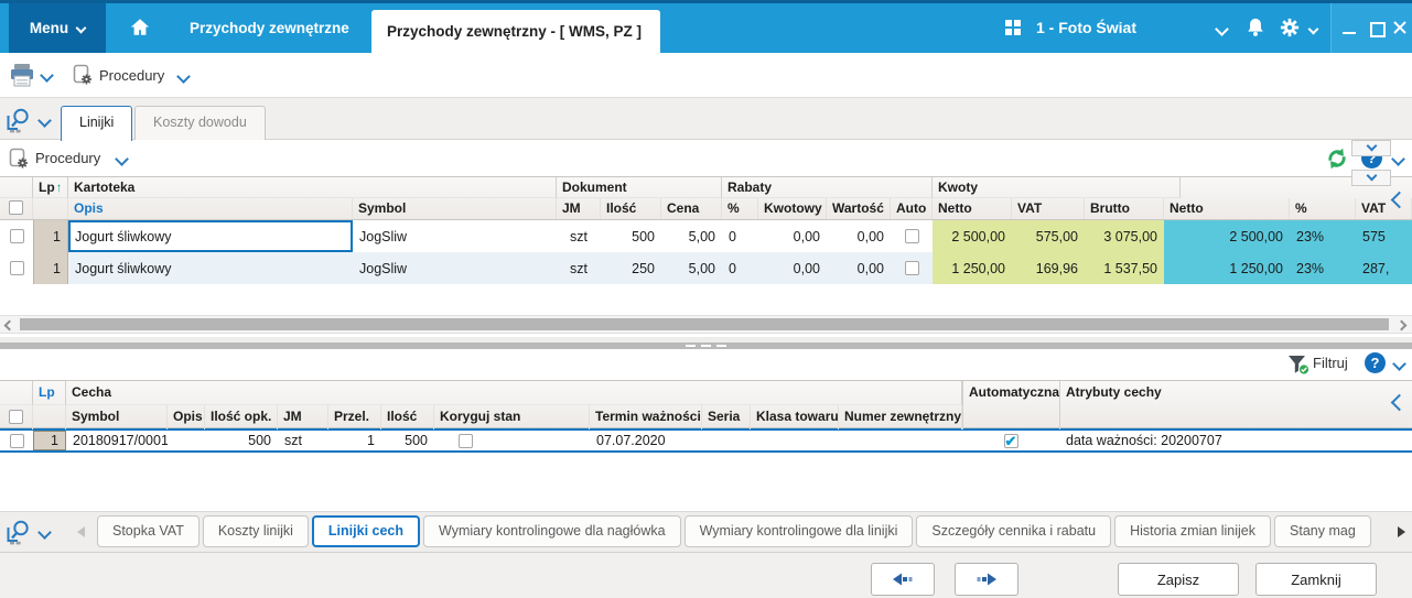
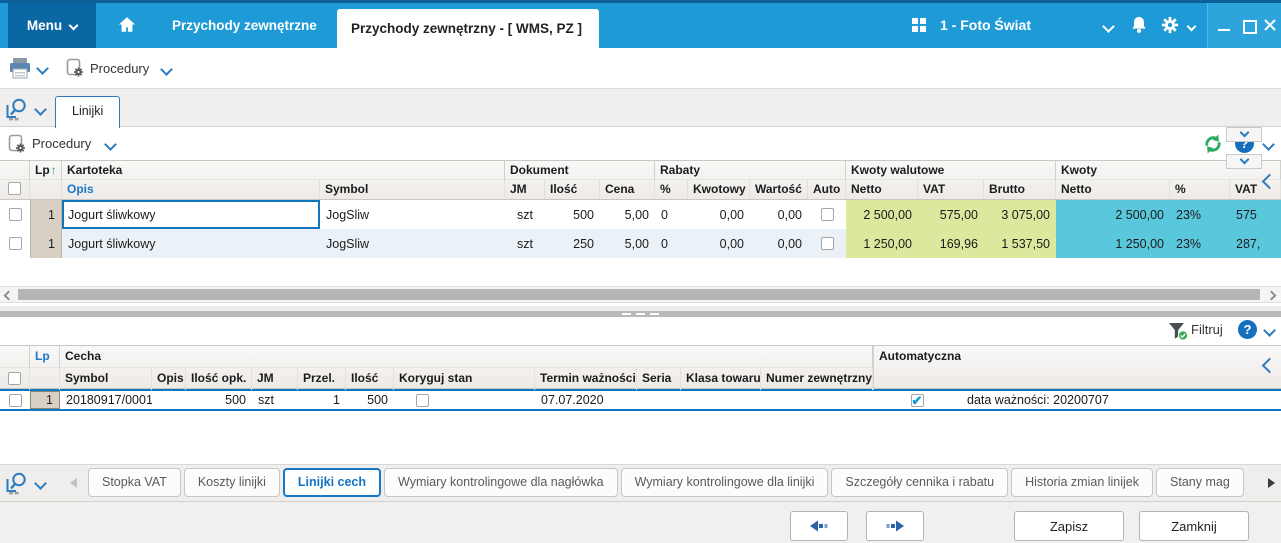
  Menu
  Przychody zewnętrzne
  Przychody zewnętrzny - [ WMS, PZ ]
  1 - Foto Świat
  Procedury
  Linijki
- Koszty dowodu
  Procedury
  ?
  Lp↑
  Kartoteka
  Dokument
  Rabaty
+ Kwoty walutowe
  Kwoty
  Opis
  Symbol
  JM
  Ilość
  Cena
  %
  Kwotowy
  Wartość
  Auto
  Netto
  VAT
  Brutto
  Netto
  %
  VAT
  1
  Jogurt śliwkowy
  JogSliw
  szt
  500
  5,00
  0
  0,00
  0,00
  2 500,00
  575,00
  3 075,00
  2 500,00
  23%
  575
  1
  Jogurt śliwkowy
  JogSliw
  szt
  250
  5,00
  0
  0,00
  0,00
  1 250,00
  169,96
  1 537,50
  1 250,00
  23%
  287,
  Filtruj
  ?
  Lp
  Cecha
  Symbol
  Opis
  Ilość opk.
  JM
  Przel.
  Ilość
  Koryguj stan
  Termin ważności
  Seria
  Klasa towaru
  Numer zewnętrzny
  Automatyczna
- Atrybuty cechy
  1
  20180917/0001
  500
  szt
  1
  500
  07.07.2020
  ✔
  data ważności: 20200707
  Stopka VAT
  Koszty linijki
  Linijki cech
  Wymiary kontrolingowe dla nagłówka
  Wymiary kontrolingowe dla linijki
  Szczegóły cennika i rabatu
  Historia zmian linijek
  Stany mag
  Zapisz
  Zamknij
